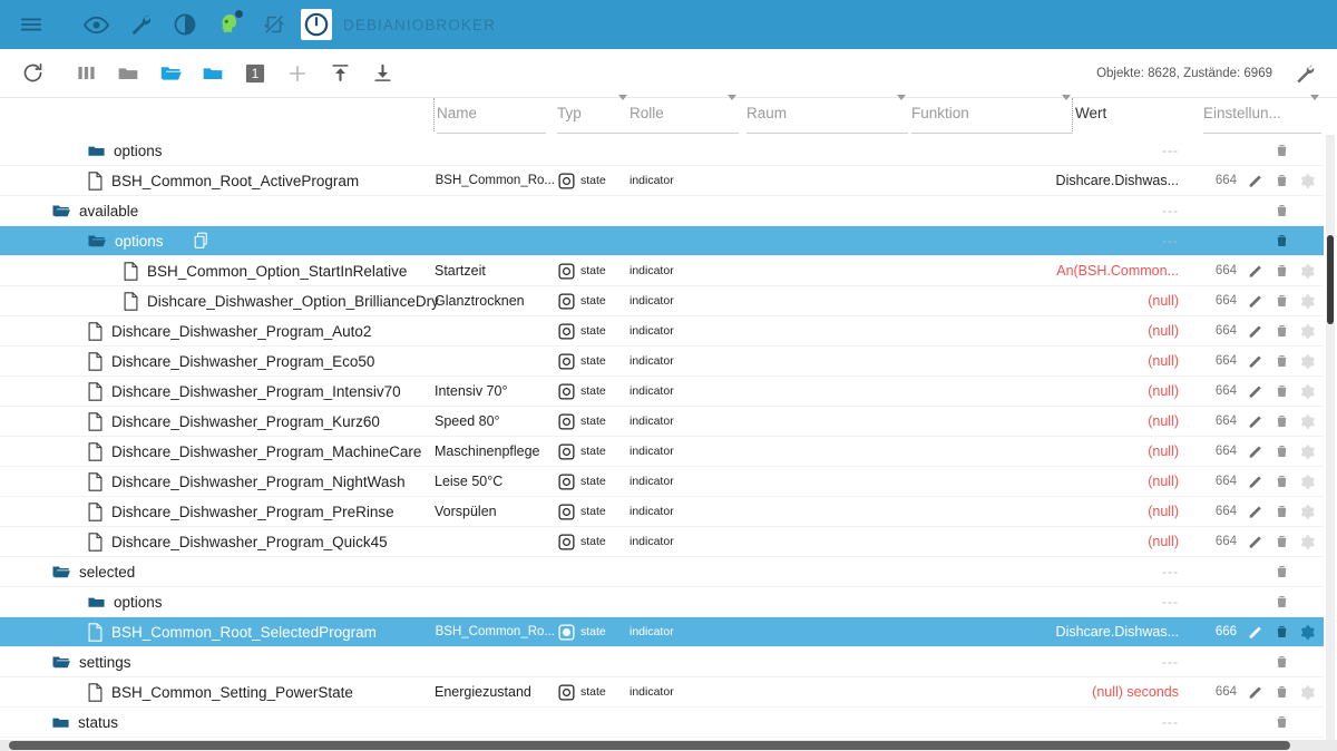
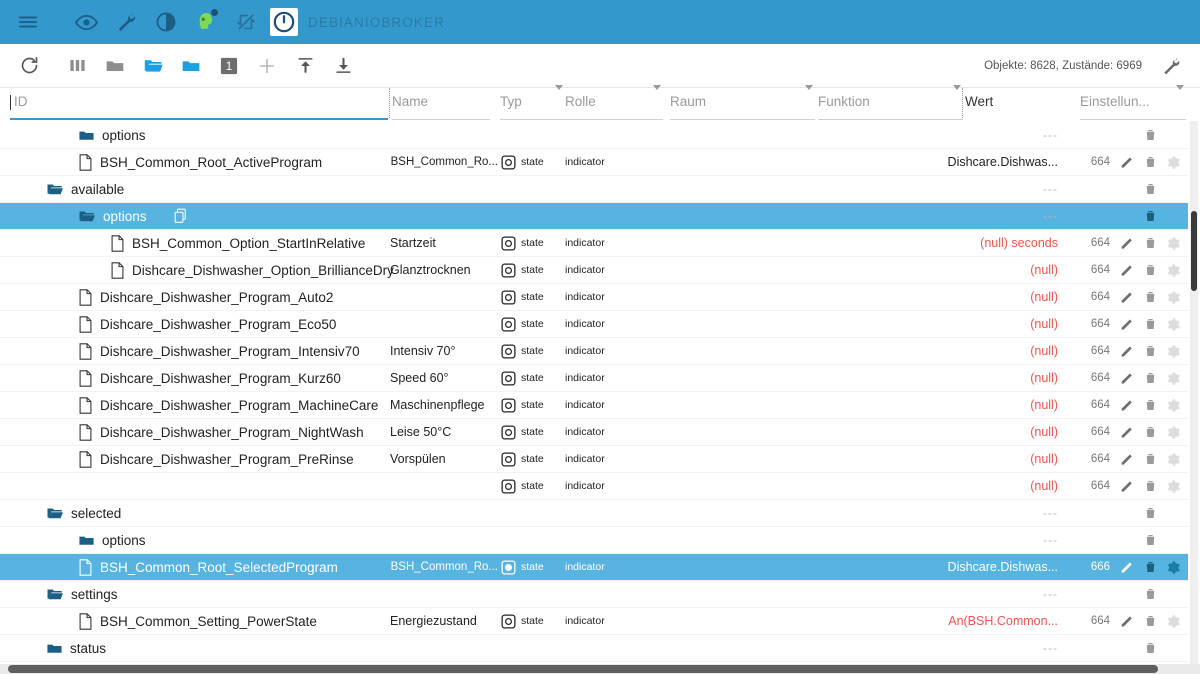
  DEBIANIOBROKER
  1
  Objekte: 8628, Zustände: 6969
+ ID
  Name
  Typ
  Rolle
  Raum
  Funktion
  Wert
  Einstellun...
  options
  ---
  BSH_Common_Root_ActiveProgram
  BSH_Common_Ro...
  state
  indicator
  Dishcare.Dishwas...
  664
  available
  ---
  options
  ---
  BSH_Common_Option_StartInRelative
  Startzeit
  state
  indicator
- An(BSH.Common...
+ (null) seconds
  664
  Dishcare_Dishwasher_Option_BrillianceDry
  Glanztrocknen
  state
  indicator
  (null)
  664
  Dishcare_Dishwasher_Program_Auto2
  state
  indicator
  (null)
  664
  Dishcare_Dishwasher_Program_Eco50
  state
  indicator
  (null)
  664
  Dishcare_Dishwasher_Program_Intensiv70
  Intensiv 70°
  state
  indicator
  (null)
  664
  Dishcare_Dishwasher_Program_Kurz60
- Speed 80°
+ Speed 60°
  state
  indicator
  (null)
  664
  Dishcare_Dishwasher_Program_MachineCare
  Maschinenpflege
  state
  indicator
  (null)
  664
  Dishcare_Dishwasher_Program_NightWash
  Leise 50°C
  state
  indicator
  (null)
  664
  Dishcare_Dishwasher_Program_PreRinse
  Vorspülen
  state
  indicator
  (null)
  664
- Dishcare_Dishwasher_Program_Quick45
  state
  indicator
  (null)
  664
  selected
  ---
  options
  ---
  BSH_Common_Root_SelectedProgram
  BSH_Common_Ro...
  state
  indicator
  Dishcare.Dishwas...
  666
  settings
  ---
  BSH_Common_Setting_PowerState
  Energiezustand
  state
  indicator
- (null) seconds
+ An(BSH.Common...
  664
  status
  ---
